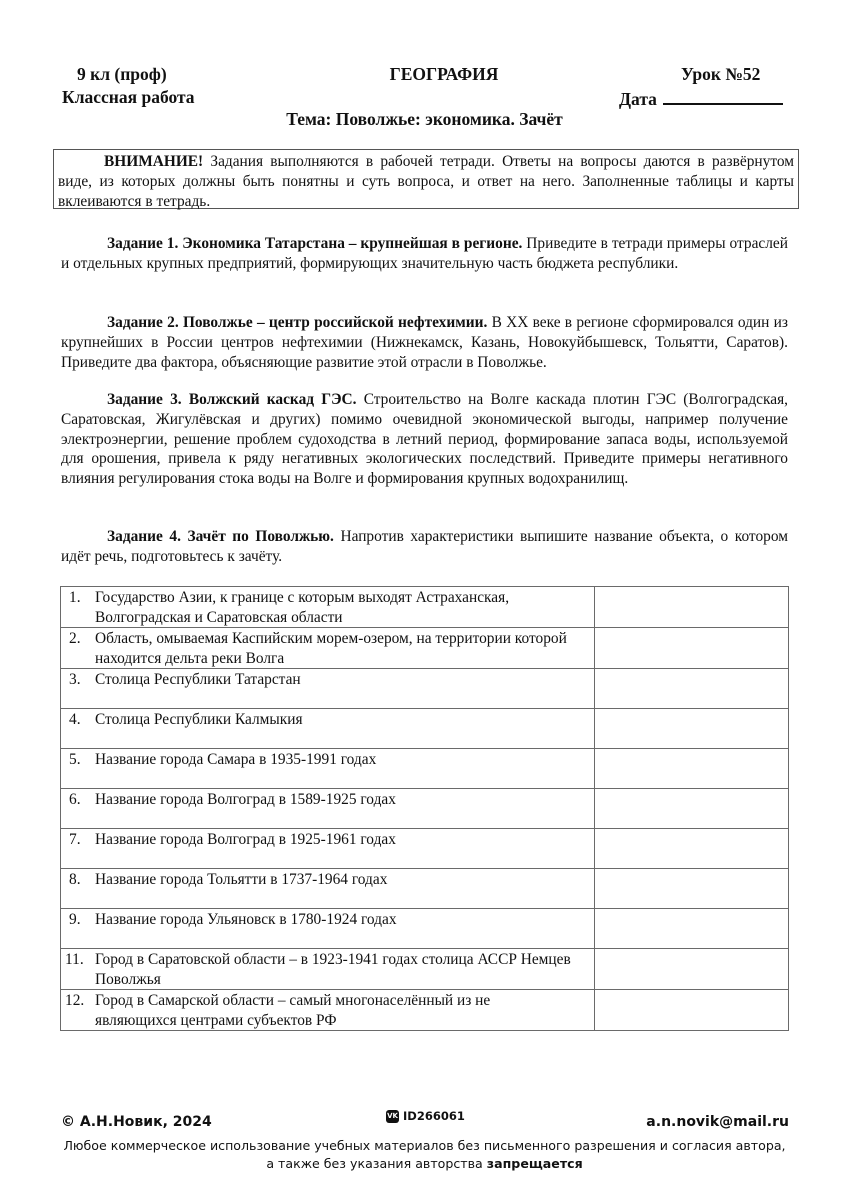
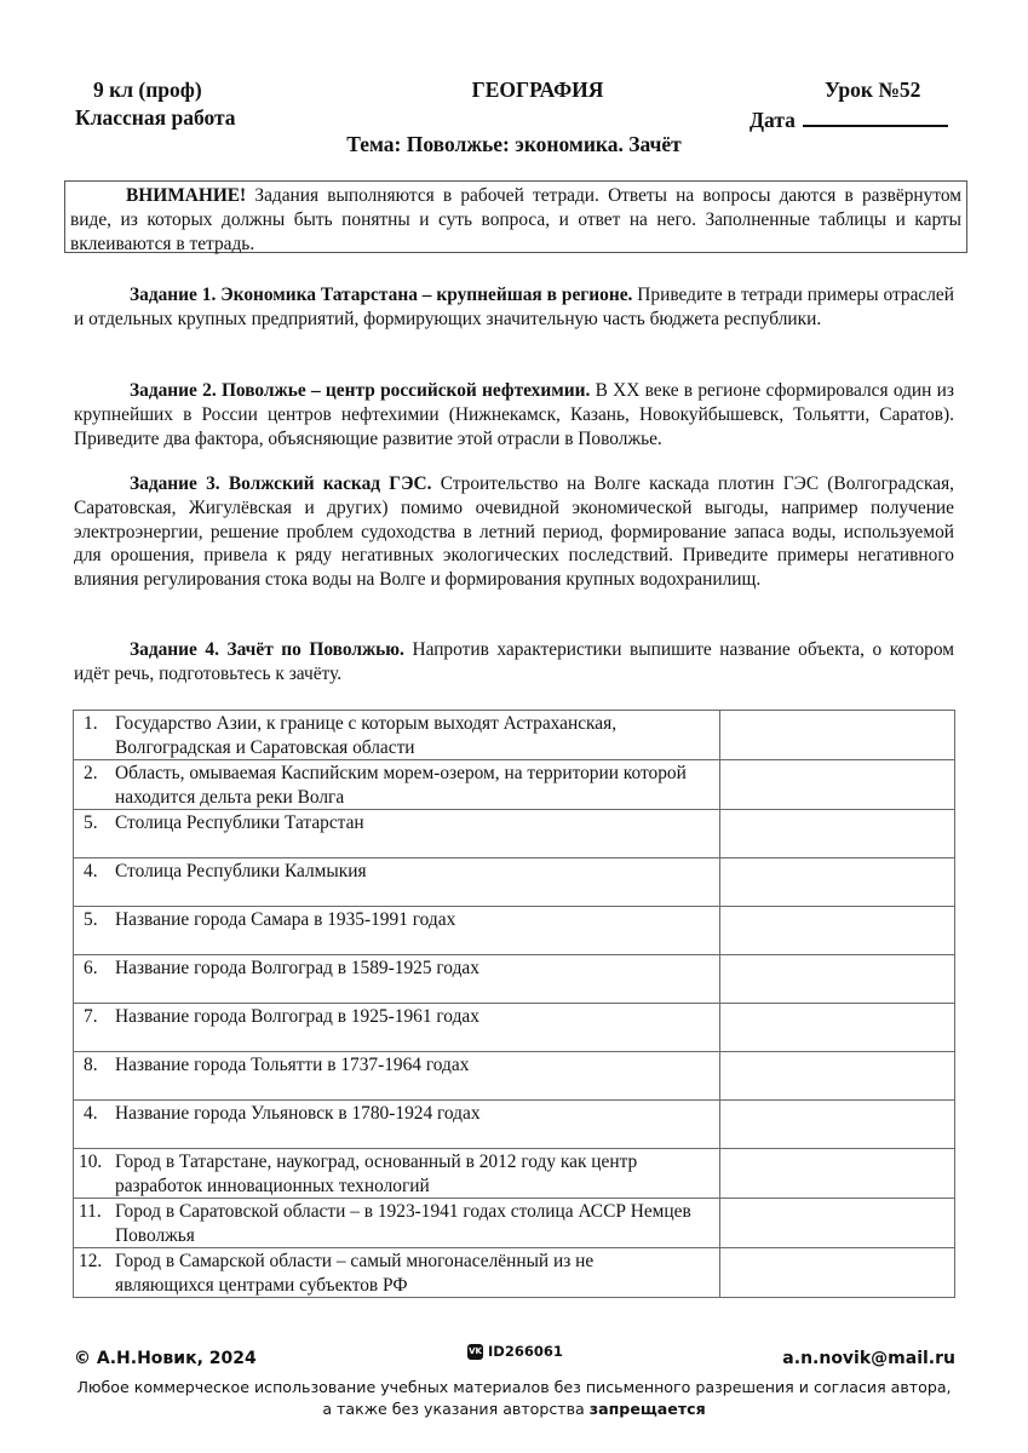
  9 кл (проф)
  ГЕОГРАФИЯ
  Урок №52
  Классная работа
  Дата
  Тема: Поволжье: экономика. Зачёт
  ВНИМАНИЕ! Задания выполняются в рабочей тетради. Ответы на вопросы даются в развёрнутом виде, из которых должны быть понятны и суть вопроса, и ответ на него. Заполненные таблицы и карты вклеиваются в тетрадь.
  Задание 1. Экономика Татарстана – крупнейшая в регионе. Приведите в тетради примеры отраслей и отдельных крупных предприятий, формирующих значительную часть бюджета республики.
  Задание 2. Поволжье – центр российской нефтехимии. В XX веке в регионе сформировался один из крупнейших в России центров нефтехимии (Нижнекамск, Казань, Новокуйбышевск, Тольятти, Саратов). Приведите два фактора, объясняющие развитие этой отрасли в Поволжье.
  Задание 3. Волжский каскад ГЭС. Строительство на Волге каскада плотин ГЭС (Волгоградская, Саратовская, Жигулёвская и других) помимо очевидной экономической выгоды, например получение электроэнергии, решение проблем судоходства в летний период, формирование запаса воды, используемой для орошения, привела к ряду негативных экологических последствий. Приведите примеры негативного влияния регулирования стока воды на Волге и формирования крупных водохранилищ.
  Задание 4. Зачёт по Поволжью. Напротив характеристики выпишите название объекта, о котором идёт речь, подготовьтесь к зачёту.
  1. Государство Азии, к границе с которым выходят Астраханская, Волгоградская и Саратовская области
  2. Область, омываемая Каспийским морем-озером, на территории которой находится дельта реки Волга
- 3. Столица Республики Татарстан
+ 5. Столица Республики Татарстан
  4. Столица Республики Калмыкия
  5. Название города Самара в 1935-1991 годах
  6. Название города Волгоград в 1589-1925 годах
  7. Название города Волгоград в 1925-1961 годах
  8. Название города Тольятти в 1737-1964 годах
- 9. Название города Ульяновск в 1780-1924 годах
+ 4. Название города Ульяновск в 1780-1924 годах
+ 10. Город в Татарстане, наукоград, основанный в 2012 году как центр разработок инновационных технологий
  11. Город в Саратовской области – в 1923-1941 годах столица АССР Немцев Поволжья
  12. Город в Самарской области – самый многонаселённый из не являющихся центрами субъектов РФ
  © А.Н.Новик, 2024
  VK
  ID266061
  a.n.novik@mail.ru
  Любое коммерческое использование учебных материалов без письменного разрешения и согласия автора,
  а также без указания авторства запрещается
